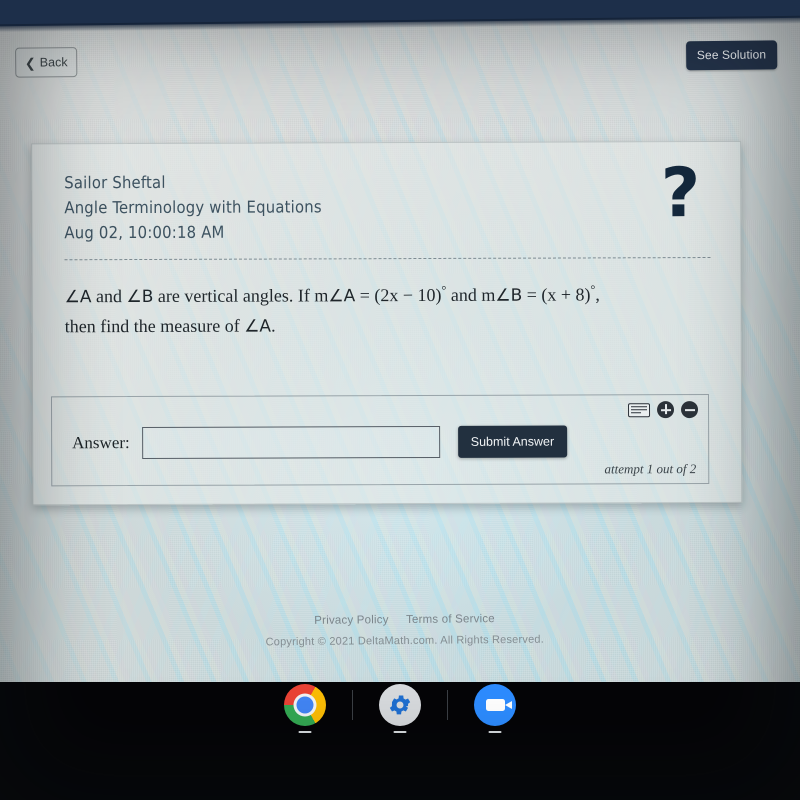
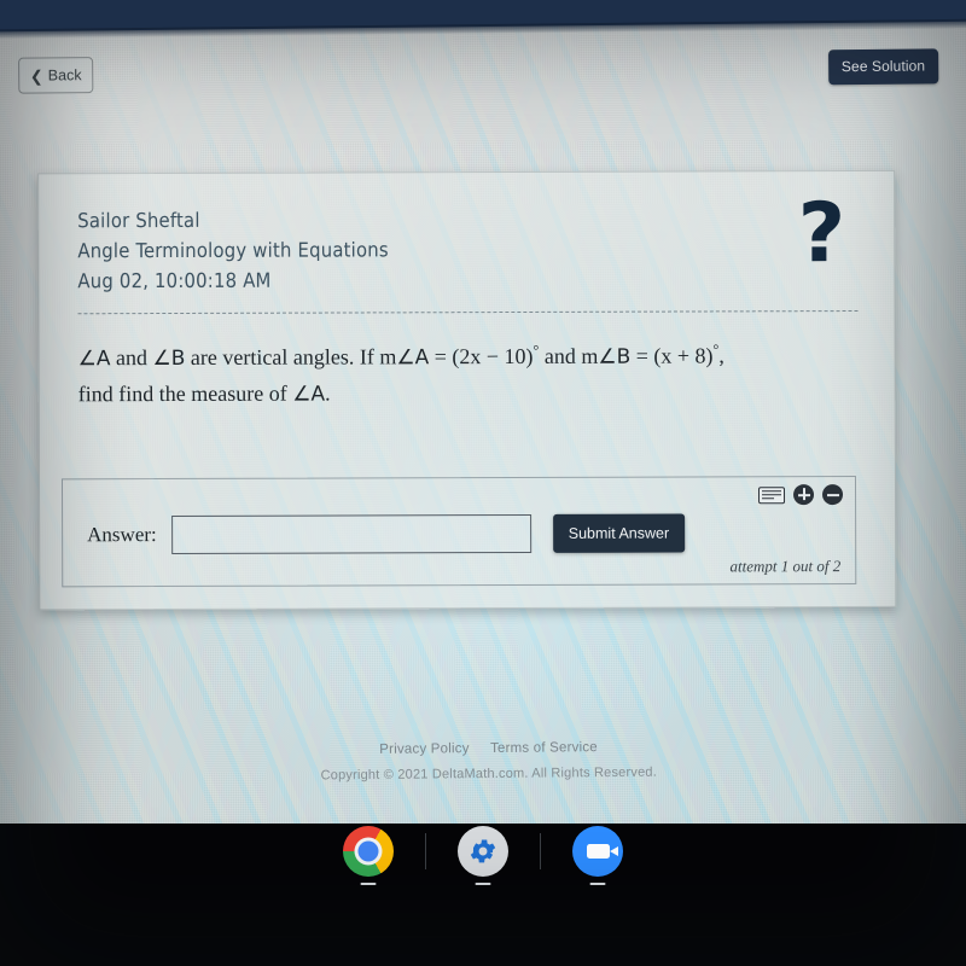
  ❮
  Back
  See Solution
  ?
  Sailor Sheftal
  Angle Terminology with Equations
  Aug 02, 10:00:18 AM
  ∠A and ∠B are vertical angles. If m∠A = (2x − 10)° and m∠B = (x + 8)°,
- then find the measure of ∠A.
+ find find the measure of ∠A.
  Answer:
  Submit Answer
  attempt 1 out of 2
  Privacy Policy Terms of Service
  Copyright © 2021 DeltaMath.com. All Rights Reserved.
